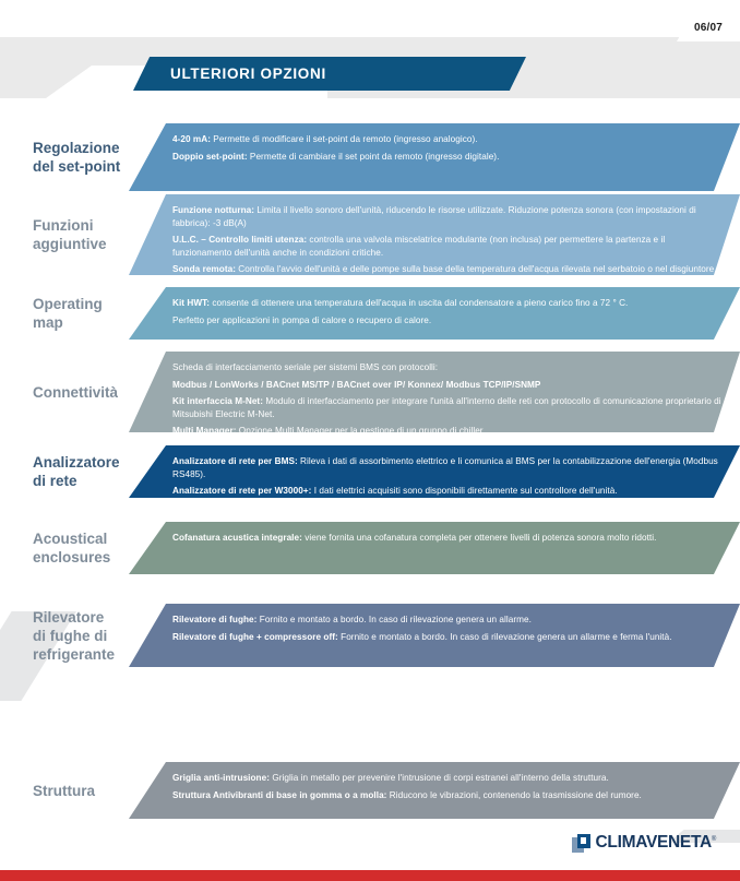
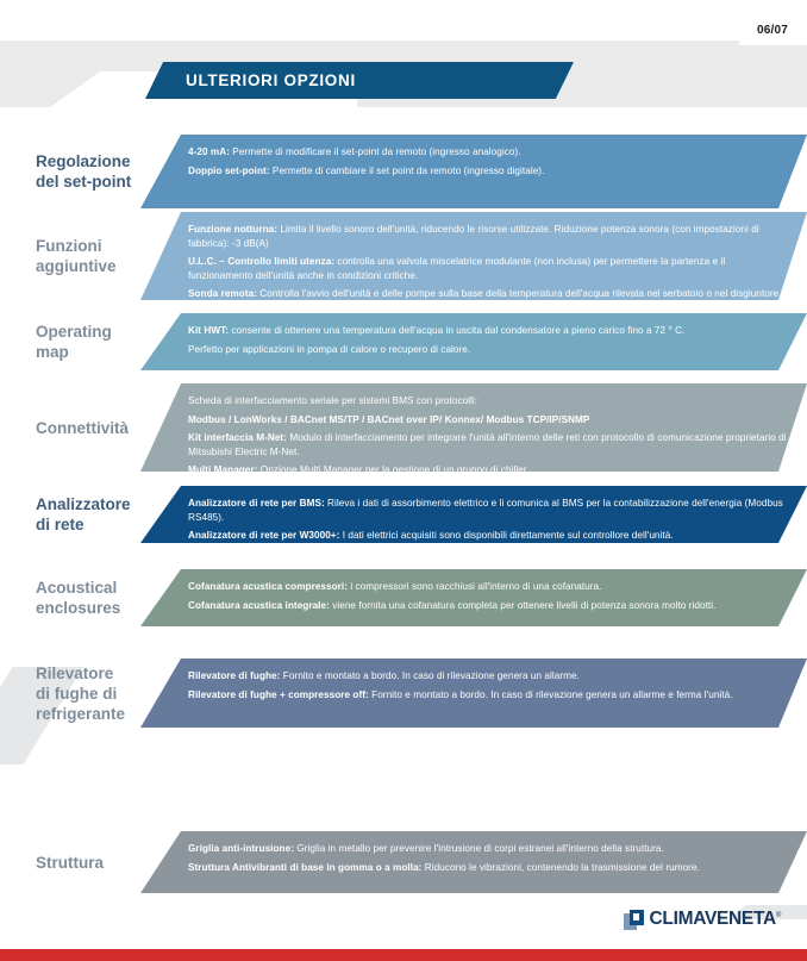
  06/07
  ULTERIORI OPZIONI
  Regolazione
  del set-point
  4-20 mA: Permette di modificare il set-point da remoto (ingresso analogico).
  Doppio set-point: Permette di cambiare il set point da remoto (ingresso digitale).
  Funzioni
  aggiuntive
  Funzione notturna: Limita il livello sonoro dell'unità, riducendo le risorse utilizzate. Riduzione potenza sonora (con impostazioni di fabbrica): -3 dB(A)
  U.L.C. – Controllo limiti utenza: controlla una valvola miscelatrice modulante (non inclusa) per permettere la partenza e il funzionamento dell'unità anche in condizioni critiche.
  Sonda remota: Controlla l'avvio dell'unità e delle pompe sulla base della temperatura dell'acqua rilevata nel serbatoio o nel disgiuntore
  Operating
  map
  Kit HWT: consente di ottenere una temperatura dell'acqua in uscita dal condensatore a pieno carico fino a 72 ° C.
  Perfetto per applicazioni in pompa di calore o recupero di calore.
  Connettività
  Scheda di interfacciamento seriale per sistemi BMS con protocolli:
  Modbus / LonWorks / BACnet MS/TP / BACnet over IP/ Konnex/ Modbus TCP/IP/SNMP
  Kit interfaccia M-Net: Modulo di interfacciamento per integrare l'unità all'interno delle reti con protocollo di comunicazione proprietario di Mitsubishi Electric M-Net.
  Multi Manager: Opzione Multi Manager per la gestione di un gruppo di chiller
  Analizzatore
  di rete
  Analizzatore di rete per BMS: Rileva i dati di assorbimento elettrico e li comunica al BMS per la contabilizzazione dell'energia (Modbus RS485).
  Analizzatore di rete per W3000+: I dati elettrici acquisiti sono disponibili direttamente sul controllore dell'unità.
  Acoustical
  enclosures
+ Cofanatura acustica compressori: i compressori sono racchiusi all'interno di una cofanatura.
  Cofanatura acustica integrale: viene fornita una cofanatura completa per ottenere livelli di potenza sonora molto ridotti.
  Rilevatore
  di fughe di
  refrigerante
  Rilevatore di fughe: Fornito e montato a bordo. In caso di rilevazione genera un allarme.
  Rilevatore di fughe + compressore off: Fornito e montato a bordo. In caso di rilevazione genera un allarme e ferma l'unità.
  Struttura
  Griglia anti-intrusione: Griglia in metallo per prevenire l'intrusione di corpi estranei all'interno della struttura.
  Struttura Antivibranti di base in gomma o a molla: Riducono le vibrazioni, contenendo la trasmissione del rumore.
  CLIMAVENETA
